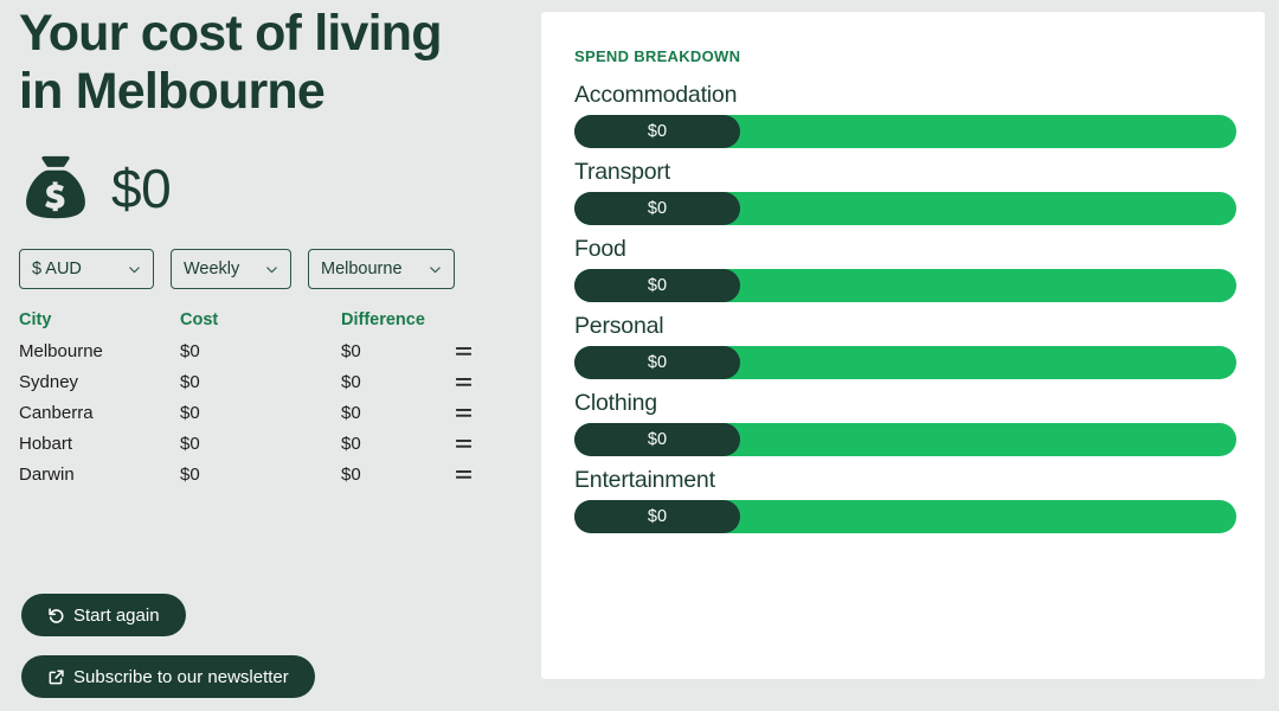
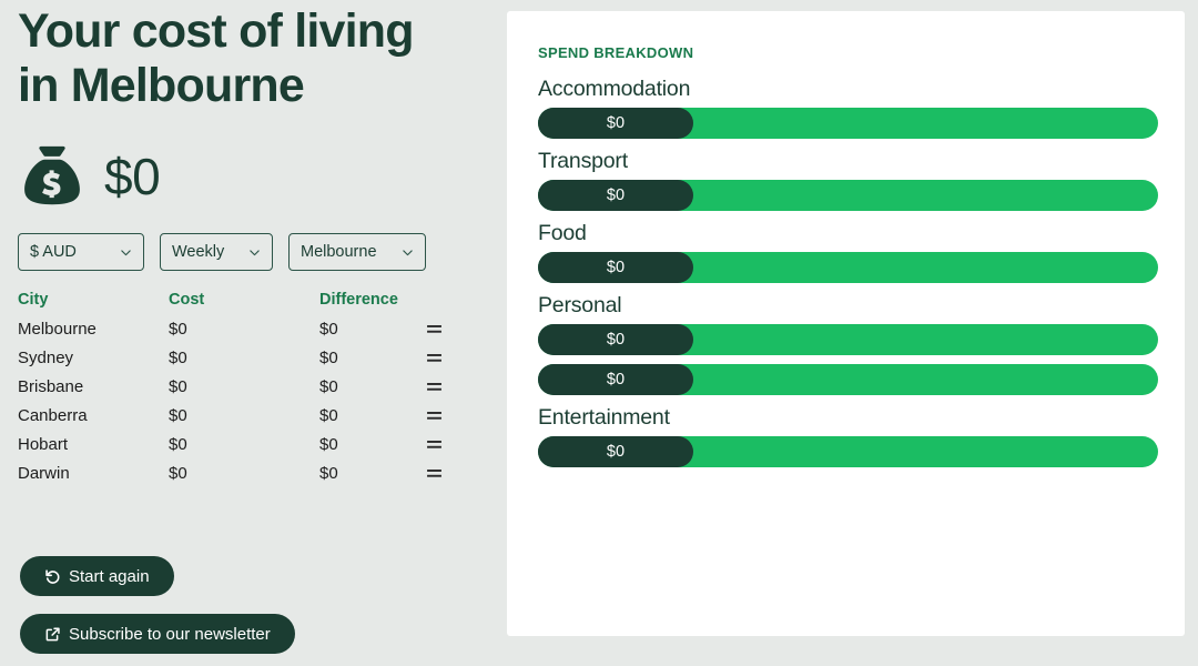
  Your cost of living
  in Melbourne
  $0
  $ AUD
  Weekly
  Melbourne
  City	Cost	Difference
  Melbourne	$0	$0
  Sydney	$0	$0
+ Brisbane	$0	$0
  Canberra	$0	$0
  Hobart	$0	$0
  Darwin	$0	$0
  Start again
  Subscribe to our newsletter
  SPEND BREAKDOWN
  Accommodation
  $0
  Transport
  $0
  Food
  $0
  Personal
  $0
- Clothing
  $0
  Entertainment
  $0
